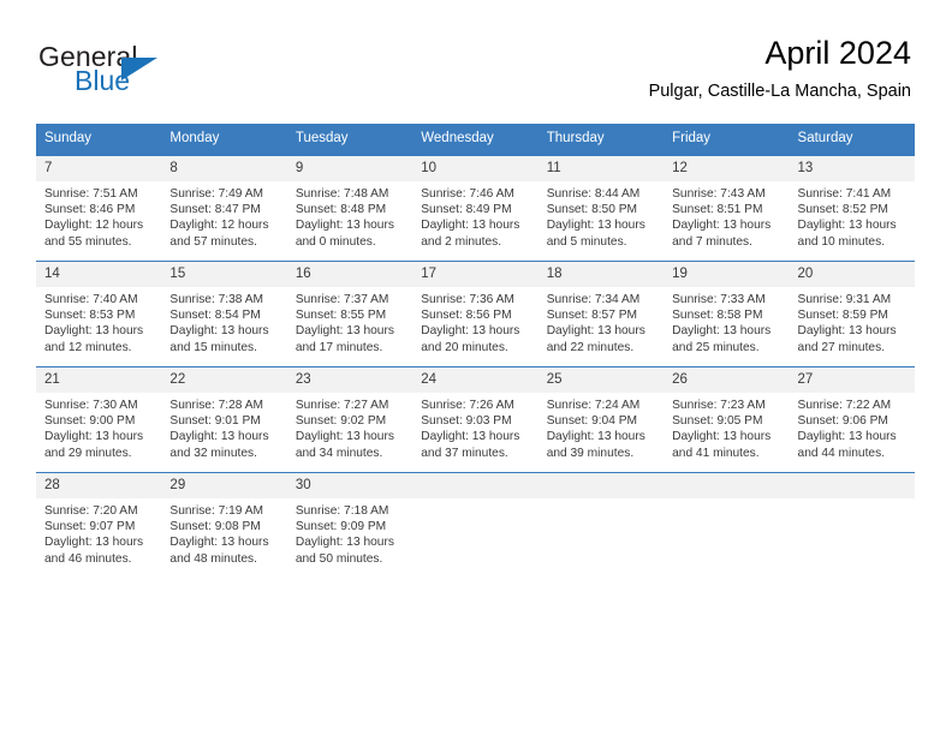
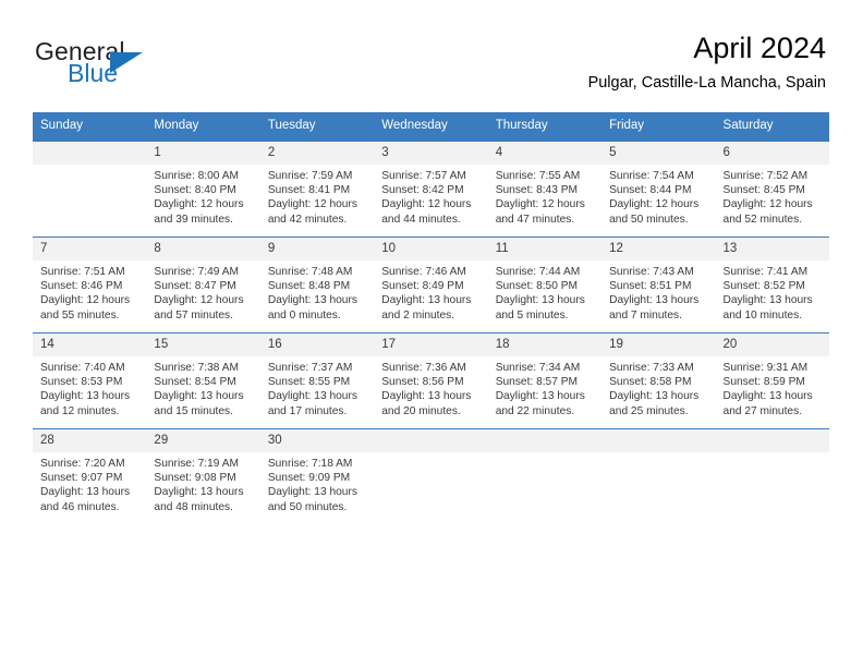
  General
  Blue
  April 2024
  Pulgar, Castille-La Mancha, Spain
  Sunday	Monday	Tuesday	Wednesday	Thursday	Friday	Saturday
+ 	1Sunrise: 8:00 AMSunset: 8:40 PMDaylight: 12 hoursand 39 minutes.	2Sunrise: 7:59 AMSunset: 8:41 PMDaylight: 12 hoursand 42 minutes.	3Sunrise: 7:57 AMSunset: 8:42 PMDaylight: 12 hoursand 44 minutes.	4Sunrise: 7:55 AMSunset: 8:43 PMDaylight: 12 hoursand 47 minutes.	5Sunrise: 7:54 AMSunset: 8:44 PMDaylight: 12 hoursand 50 minutes.	6Sunrise: 7:52 AMSunset: 8:45 PMDaylight: 12 hoursand 52 minutes.
- 7Sunrise: 7:51 AMSunset: 8:46 PMDaylight: 12 hoursand 55 minutes.	8Sunrise: 7:49 AMSunset: 8:47 PMDaylight: 12 hoursand 57 minutes.	9Sunrise: 7:48 AMSunset: 8:48 PMDaylight: 13 hoursand 0 minutes.	10Sunrise: 7:46 AMSunset: 8:49 PMDaylight: 13 hoursand 2 minutes.	11Sunrise: 8:44 AMSunset: 8:50 PMDaylight: 13 hoursand 5 minutes.	12Sunrise: 7:43 AMSunset: 8:51 PMDaylight: 13 hoursand 7 minutes.	13Sunrise: 7:41 AMSunset: 8:52 PMDaylight: 13 hoursand 10 minutes.
+ 7Sunrise: 7:51 AMSunset: 8:46 PMDaylight: 12 hoursand 55 minutes.	8Sunrise: 7:49 AMSunset: 8:47 PMDaylight: 12 hoursand 57 minutes.	9Sunrise: 7:48 AMSunset: 8:48 PMDaylight: 13 hoursand 0 minutes.	10Sunrise: 7:46 AMSunset: 8:49 PMDaylight: 13 hoursand 2 minutes.	11Sunrise: 7:44 AMSunset: 8:50 PMDaylight: 13 hoursand 5 minutes.	12Sunrise: 7:43 AMSunset: 8:51 PMDaylight: 13 hoursand 7 minutes.	13Sunrise: 7:41 AMSunset: 8:52 PMDaylight: 13 hoursand 10 minutes.
  14Sunrise: 7:40 AMSunset: 8:53 PMDaylight: 13 hoursand 12 minutes.	15Sunrise: 7:38 AMSunset: 8:54 PMDaylight: 13 hoursand 15 minutes.	16Sunrise: 7:37 AMSunset: 8:55 PMDaylight: 13 hoursand 17 minutes.	17Sunrise: 7:36 AMSunset: 8:56 PMDaylight: 13 hoursand 20 minutes.	18Sunrise: 7:34 AMSunset: 8:57 PMDaylight: 13 hoursand 22 minutes.	19Sunrise: 7:33 AMSunset: 8:58 PMDaylight: 13 hoursand 25 minutes.	20Sunrise: 9:31 AMSunset: 8:59 PMDaylight: 13 hoursand 27 minutes.
- 21Sunrise: 7:30 AMSunset: 9:00 PMDaylight: 13 hoursand 29 minutes.	22Sunrise: 7:28 AMSunset: 9:01 PMDaylight: 13 hoursand 32 minutes.	23Sunrise: 7:27 AMSunset: 9:02 PMDaylight: 13 hoursand 34 minutes.	24Sunrise: 7:26 AMSunset: 9:03 PMDaylight: 13 hoursand 37 minutes.	25Sunrise: 7:24 AMSunset: 9:04 PMDaylight: 13 hoursand 39 minutes.	26Sunrise: 7:23 AMSunset: 9:05 PMDaylight: 13 hoursand 41 minutes.	27Sunrise: 7:22 AMSunset: 9:06 PMDaylight: 13 hoursand 44 minutes.
  28Sunrise: 7:20 AMSunset: 9:07 PMDaylight: 13 hoursand 46 minutes.	29Sunrise: 7:19 AMSunset: 9:08 PMDaylight: 13 hoursand 48 minutes.	30Sunrise: 7:18 AMSunset: 9:09 PMDaylight: 13 hoursand 50 minutes.
